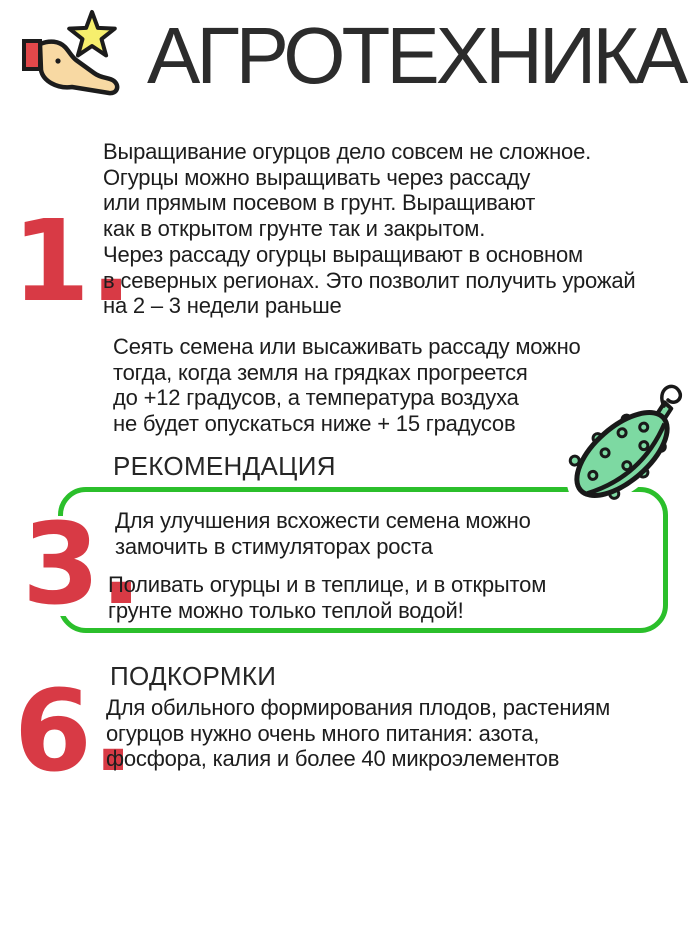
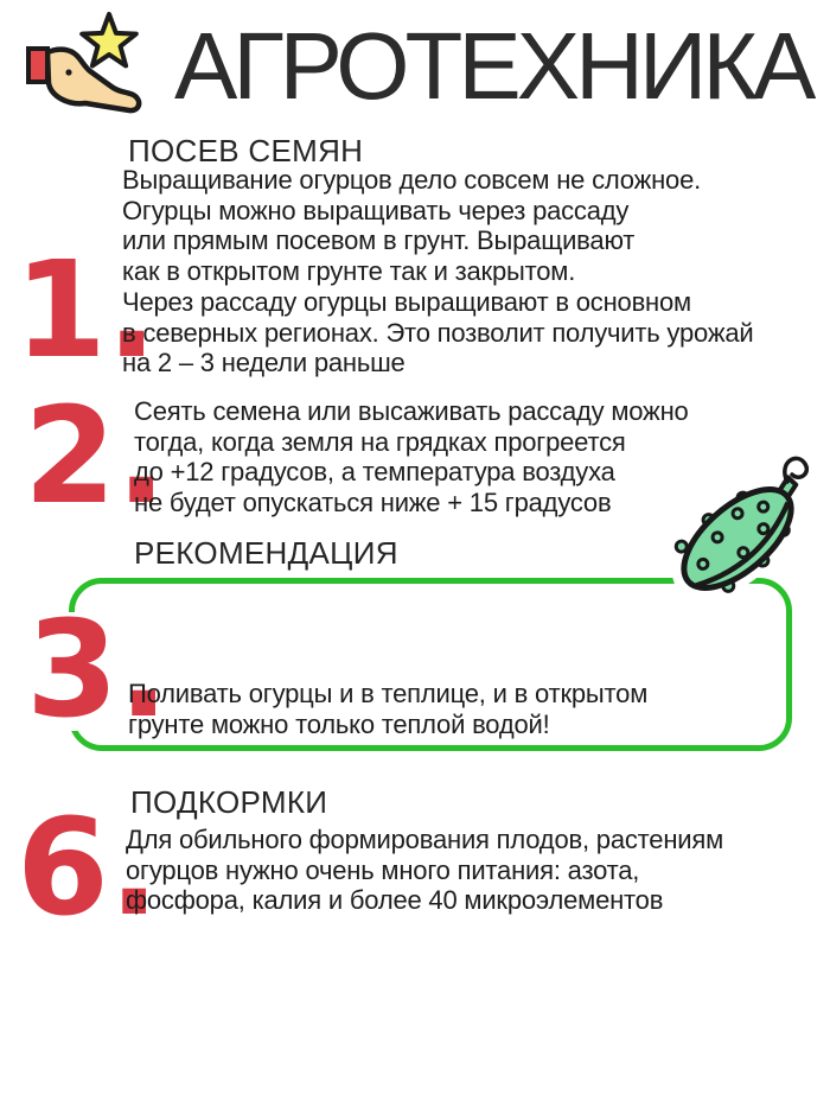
  АГРОТЕХНИКА
  1.
+ ПОСЕВ СЕМЯН
  Выращивание огурцов дело совсем не сложное.
  Огурцы можно выращивать через рассаду
  или прямым посевом в грунт. Выращивают
  как в открытом грунте так и закрытом.
  Через рассаду огурцы выращивают в основном
  в северных регионах. Это позволит получить урожай
  на 2 – 3 недели раньше
+ 2.
  Сеять семена или высаживать рассаду можно
  тогда, когда земля на грядках прогреется
  до +12 градусов, а температура воздуха
  не будет опускаться ниже + 15 градусов
  РЕКОМЕНДАЦИЯ
  3.
- Для улучшения всхожести семена можно
- замочить в стимуляторах роста
  Поливать огурцы и в теплице, и в открытом
  грунте можно только теплой водой!
  6.
  ПОДКОРМКИ
  Для обильного формирования плодов, растениям
  огурцов нужно очень много питания: азота,
  фосфора, калия и более 40 микроэлементов
